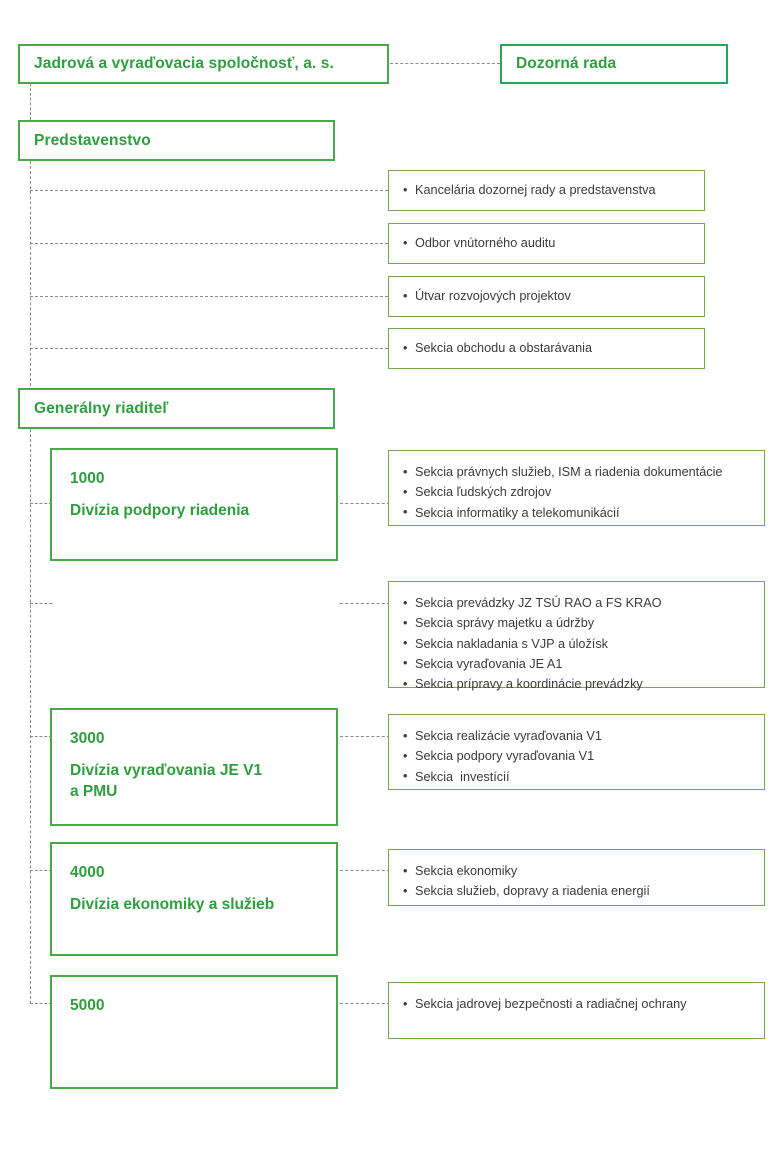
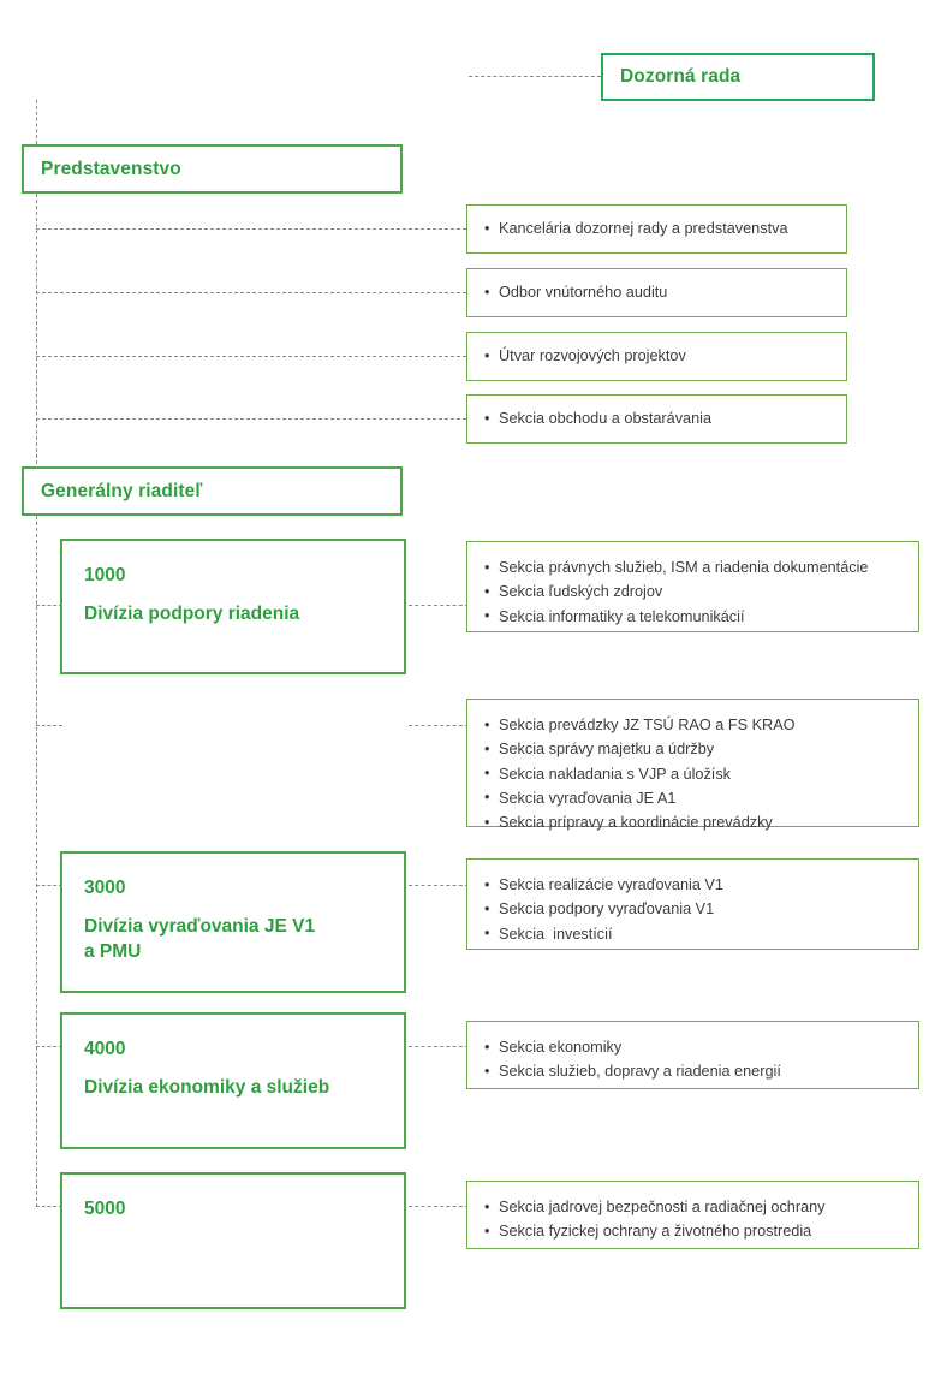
- Jadrová a vyraďovacia spoločnosť, a. s.
  Dozorná rada
  Predstavenstvo
  Kancelária dozornej rady a predstavenstva
  Odbor vnútorného auditu
  Útvar rozvojových projektov
  Sekcia obchodu a obstarávania
  Generálny riaditeľ
  1000
  Divízia podpory riadenia
  Sekcia právnych služieb, ISM a riadenia dokumentácie
  Sekcia ľudských zdrojov
  Sekcia informatiky a telekomunikácií
  Sekcia prevádzky JZ TSÚ RAO a FS KRAO
  Sekcia správy majetku a údržby
  Sekcia nakladania s VJP a úložísk
  Sekcia vyraďovania JE A1
  Sekcia prípravy a koordinácie prevádzky
  3000
  Divízia vyraďovania JE V1
  a PMU
  Sekcia realizácie vyraďovania V1
  Sekcia podpory vyraďovania V1
  Sekcia investícií
  4000
  Divízia ekonomiky a služieb
  Sekcia ekonomiky
  Sekcia služieb, dopravy a riadenia energií
  5000
  Sekcia jadrovej bezpečnosti a radiačnej ochrany
+ Sekcia fyzickej ochrany a životného prostredia
